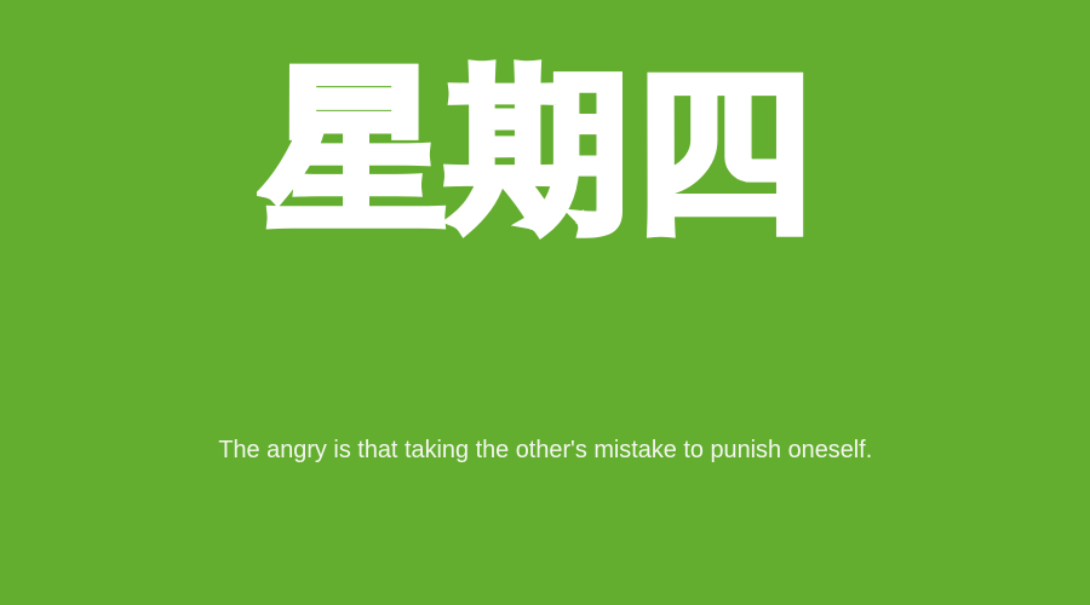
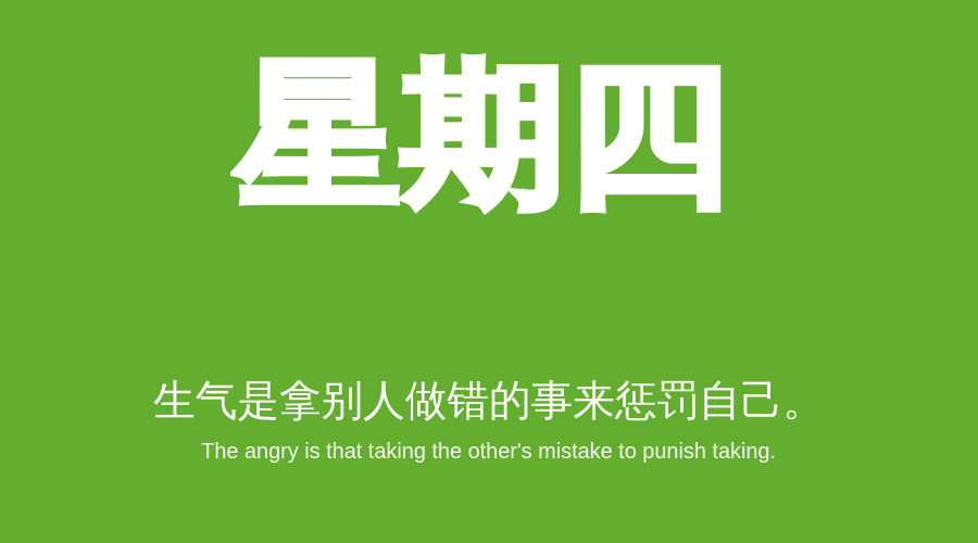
  星期四
+ 生气是拿别人做错的事来惩罚自己。
- The angry is that taking the other's mistake to punish oneself.
+ The angry is that taking the other's mistake to punish taking.
